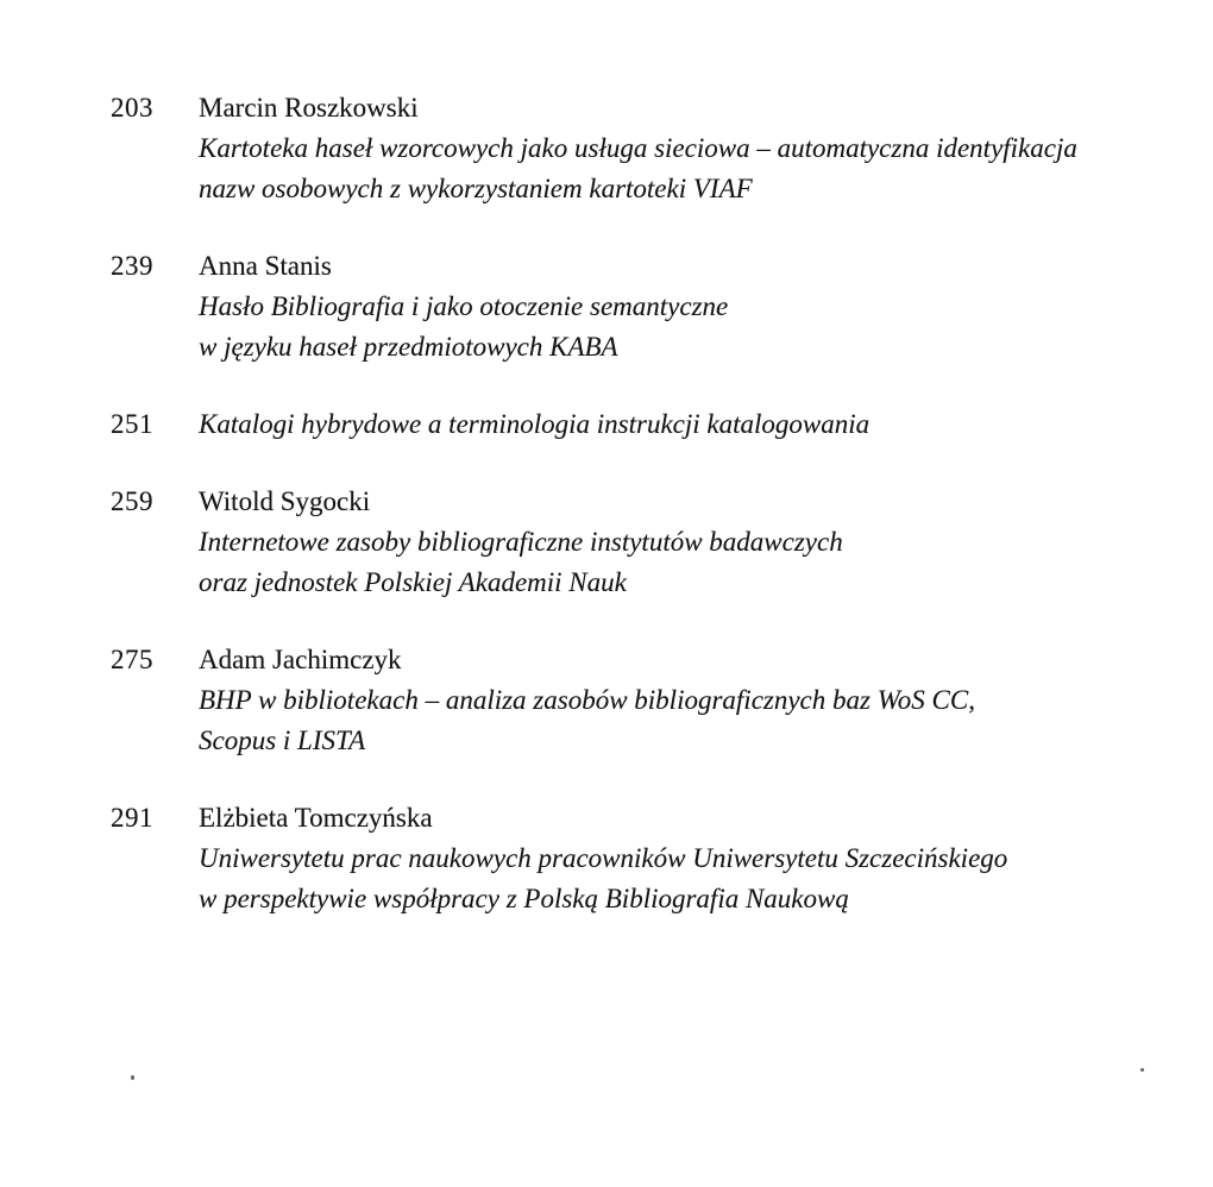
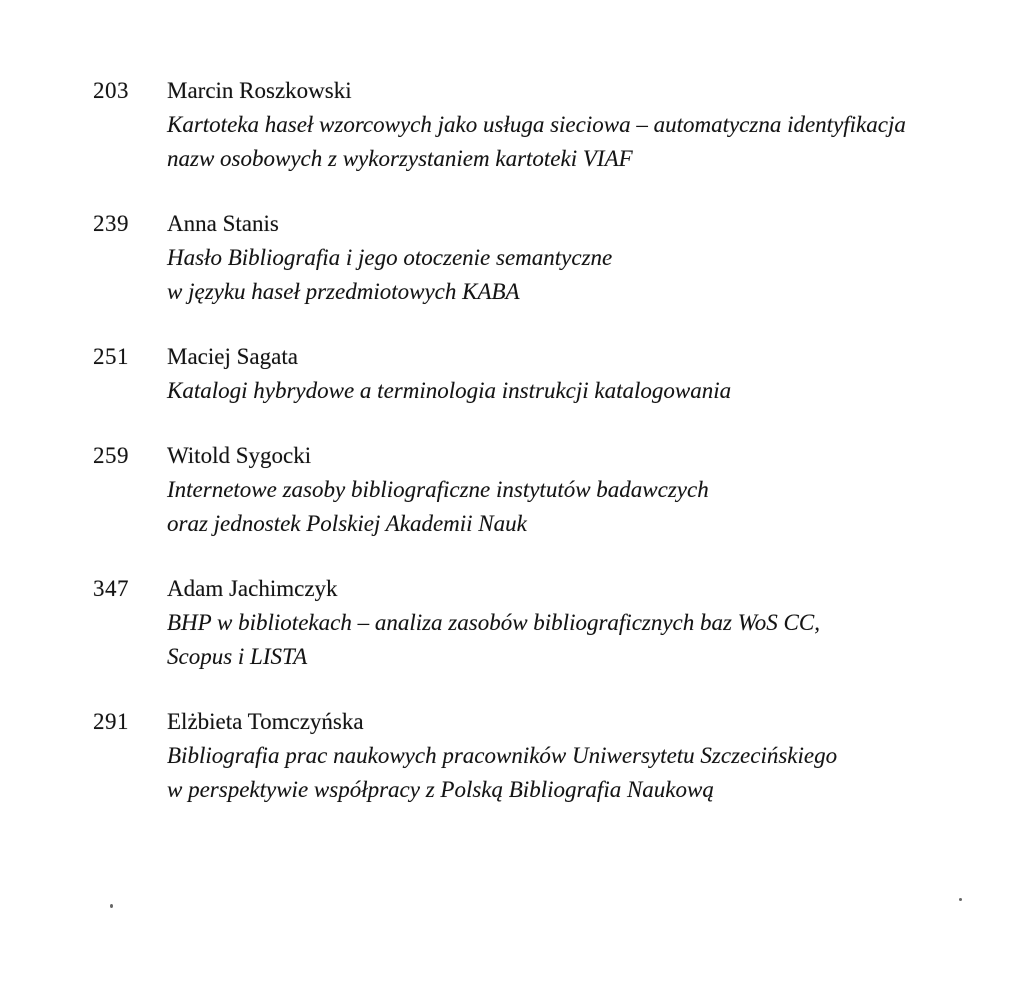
  203
  Marcin Roszkowski
  Kartoteka haseł wzorcowych jako usługa sieciowa – automatyczna identyfikacja
  nazw osobowych z wykorzystaniem kartoteki VIAF
  239
  Anna Stanis
- Hasło Bibliografia i jako otoczenie semantyczne
+ Hasło Bibliografia i jego otoczenie semantyczne
  w języku haseł przedmiotowych KABA
  251
+ Maciej Sagata
  Katalogi hybrydowe a terminologia instrukcji katalogowania
  259
  Witold Sygocki
  Internetowe zasoby bibliograficzne instytutów badawczych
  oraz jednostek Polskiej Akademii Nauk
- 275
+ 347
  Adam Jachimczyk
  BHP w bibliotekach – analiza zasobów bibliograficznych baz WoS CC,
  Scopus i LISTA
  291
  Elżbieta Tomczyńska
- Uniwersytetu prac naukowych pracowników Uniwersytetu Szczecińskiego
+ Bibliografia prac naukowych pracowników Uniwersytetu Szczecińskiego
  w perspektywie współpracy z Polską Bibliografia Naukową
